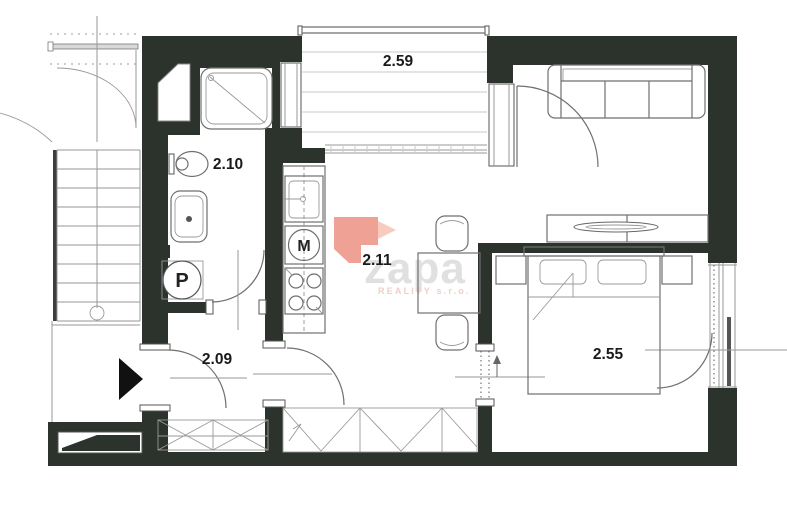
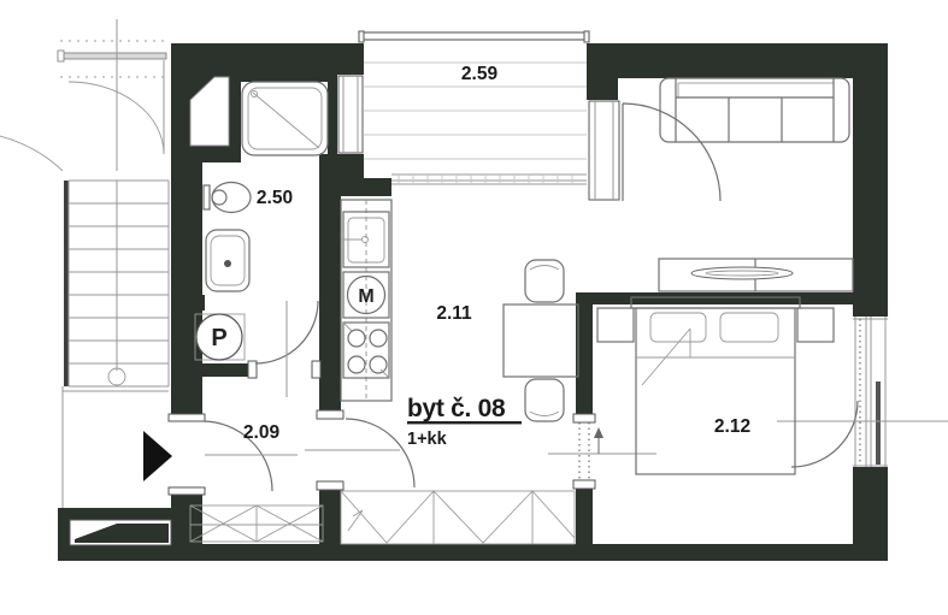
- zapa
- REALITY s.r.o.
  P
  M
  2.09
- 2.10
+ 2.50
  2.11
- 2.55
+ 2.12
  2.59
+ byt č. 08
+ 1+kk
